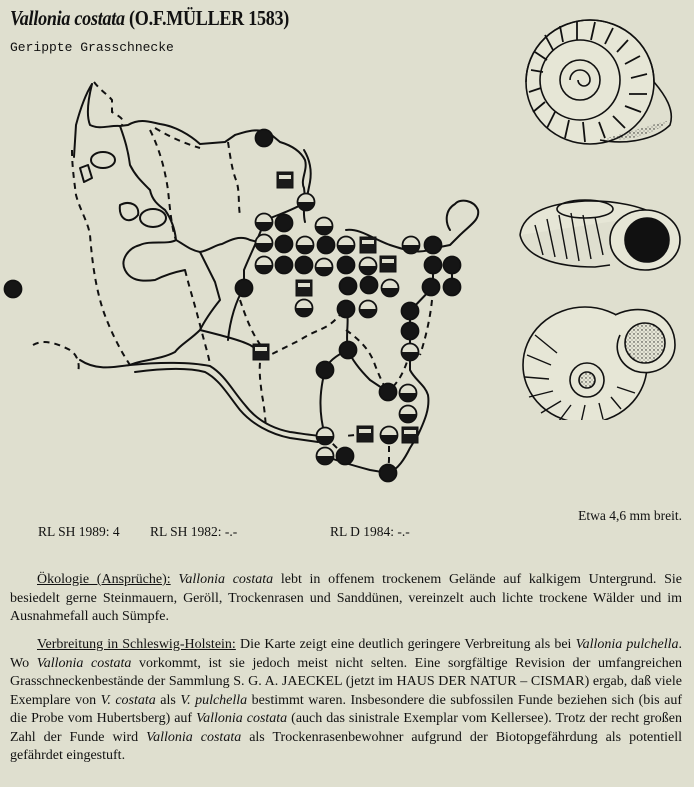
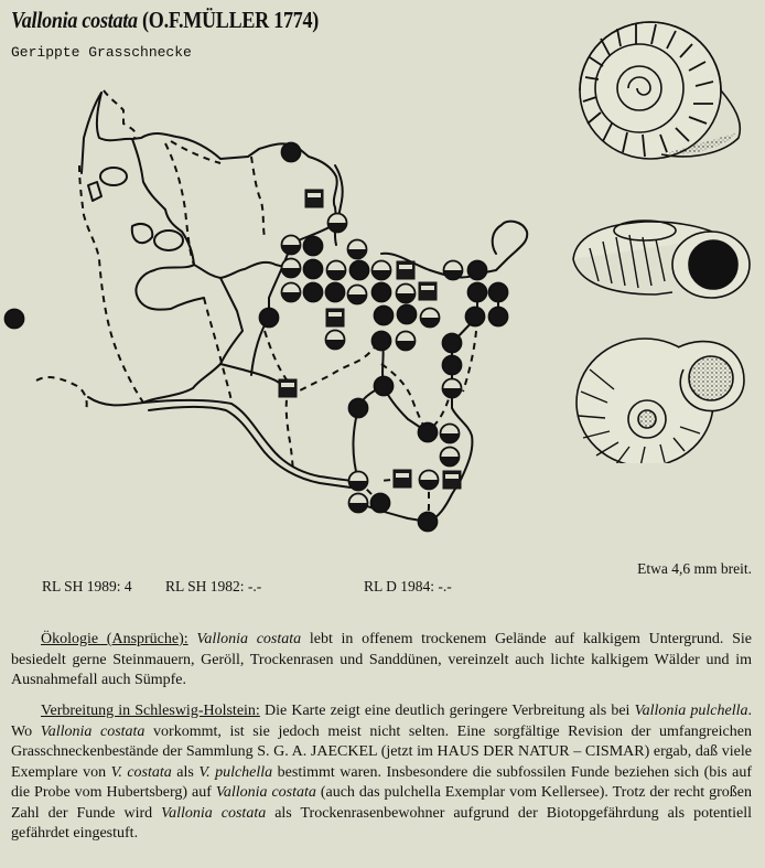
- Vallonia costata (O.F.MÜLLER 1583)
+ Vallonia costata (O.F.MÜLLER 1774)
  Gerippte Grasschnecke
  Etwa 4,6 mm breit.
  RL SH 1989: 4 RL SH 1982: -.- RL D 1984: -.-
- Ökologie (Ansprüche): Vallonia costata lebt in offenem trockenem Gelände auf kalkigem Untergrund. Sie besiedelt gerne Steinmauern, Geröll, Trockenrasen und Sanddünen, vereinzelt auch lichte trockene Wälder und im Ausnahmefall auch Sümpfe.
+ Ökologie (Ansprüche): Vallonia costata lebt in offenem trockenem Gelände auf kalkigem Untergrund. Sie besiedelt gerne Steinmauern, Geröll, Trockenrasen und Sanddünen, vereinzelt auch lichte kalkigem Wälder und im Ausnahmefall auch Sümpfe.
- Verbreitung in Schleswig-Holstein: Die Karte zeigt eine deutlich geringere Verbreitung als bei Vallonia pulchella. Wo Vallonia costata vorkommt, ist sie jedoch meist nicht selten. Eine sorgfältige Revision der umfangreichen Grasschneckenbestände der Sammlung S. G. A. JAECKEL (jetzt im HAUS DER NATUR – CISMAR) ergab, daß viele Exemplare von V. costata als V. pulchella bestimmt waren. Insbesondere die subfossilen Funde beziehen sich (bis auf die Probe vom Hubertsberg) auf Vallonia costata (auch das sinistrale Exemplar vom Kellersee). Trotz der recht großen Zahl der Funde wird Vallonia costata als Trockenrasenbewohner aufgrund der Biotopgefährdung als potentiell gefährdet eingestuft.
+ Verbreitung in Schleswig-Holstein: Die Karte zeigt eine deutlich geringere Verbreitung als bei Vallonia pulchella. Wo Vallonia costata vorkommt, ist sie jedoch meist nicht selten. Eine sorgfältige Revision der umfangreichen Grasschneckenbestände der Sammlung S. G. A. JAECKEL (jetzt im HAUS DER NATUR – CISMAR) ergab, daß viele Exemplare von V. costata als V. pulchella bestimmt waren. Insbesondere die subfossilen Funde beziehen sich (bis auf die Probe vom Hubertsberg) auf Vallonia costata (auch das pulchella Exemplar vom Kellersee). Trotz der recht großen Zahl der Funde wird Vallonia costata als Trockenrasenbewohner aufgrund der Biotopgefährdung als potentiell gefährdet eingestuft.
